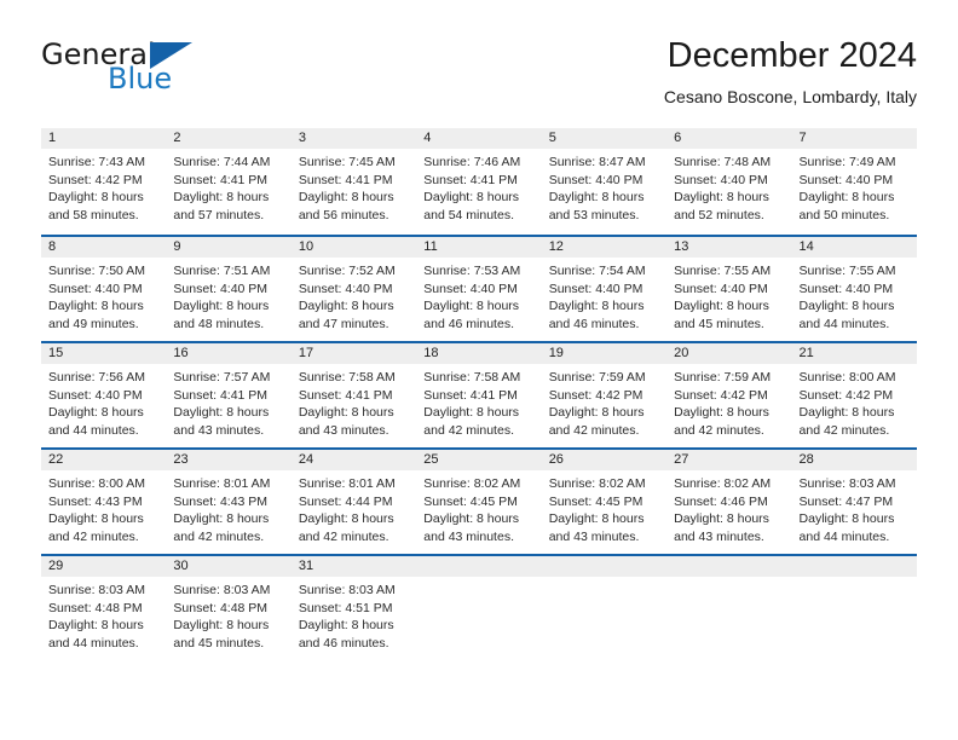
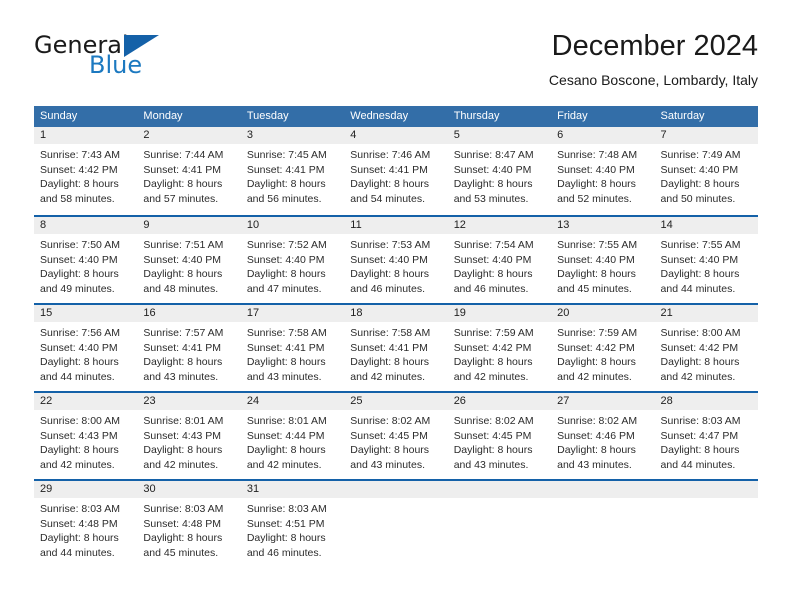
  General
  Blue
  December 2024
  Cesano Boscone, Lombardy, Italy
+ Sunday
+ Monday
+ Tuesday
+ Wednesday
+ Thursday
+ Friday
+ Saturday
  1
  Sunrise: 7:43 AM
  Sunset: 4:42 PM
  Daylight: 8 hours
  and 58 minutes.
  2
  Sunrise: 7:44 AM
  Sunset: 4:41 PM
  Daylight: 8 hours
  and 57 minutes.
  3
  Sunrise: 7:45 AM
  Sunset: 4:41 PM
  Daylight: 8 hours
  and 56 minutes.
  4
  Sunrise: 7:46 AM
  Sunset: 4:41 PM
  Daylight: 8 hours
  and 54 minutes.
  5
  Sunrise: 8:47 AM
  Sunset: 4:40 PM
  Daylight: 8 hours
  and 53 minutes.
  6
  Sunrise: 7:48 AM
  Sunset: 4:40 PM
  Daylight: 8 hours
  and 52 minutes.
  7
  Sunrise: 7:49 AM
  Sunset: 4:40 PM
  Daylight: 8 hours
  and 50 minutes.
  8
  Sunrise: 7:50 AM
  Sunset: 4:40 PM
  Daylight: 8 hours
  and 49 minutes.
  9
  Sunrise: 7:51 AM
  Sunset: 4:40 PM
  Daylight: 8 hours
  and 48 minutes.
  10
  Sunrise: 7:52 AM
  Sunset: 4:40 PM
  Daylight: 8 hours
  and 47 minutes.
  11
  Sunrise: 7:53 AM
  Sunset: 4:40 PM
  Daylight: 8 hours
  and 46 minutes.
  12
  Sunrise: 7:54 AM
  Sunset: 4:40 PM
  Daylight: 8 hours
  and 46 minutes.
  13
  Sunrise: 7:55 AM
  Sunset: 4:40 PM
  Daylight: 8 hours
  and 45 minutes.
  14
  Sunrise: 7:55 AM
  Sunset: 4:40 PM
  Daylight: 8 hours
  and 44 minutes.
  15
  Sunrise: 7:56 AM
  Sunset: 4:40 PM
  Daylight: 8 hours
  and 44 minutes.
  16
  Sunrise: 7:57 AM
  Sunset: 4:41 PM
  Daylight: 8 hours
  and 43 minutes.
  17
  Sunrise: 7:58 AM
  Sunset: 4:41 PM
  Daylight: 8 hours
  and 43 minutes.
  18
  Sunrise: 7:58 AM
  Sunset: 4:41 PM
  Daylight: 8 hours
  and 42 minutes.
  19
  Sunrise: 7:59 AM
  Sunset: 4:42 PM
  Daylight: 8 hours
  and 42 minutes.
  20
  Sunrise: 7:59 AM
  Sunset: 4:42 PM
  Daylight: 8 hours
  and 42 minutes.
  21
  Sunrise: 8:00 AM
  Sunset: 4:42 PM
  Daylight: 8 hours
  and 42 minutes.
  22
  Sunrise: 8:00 AM
  Sunset: 4:43 PM
  Daylight: 8 hours
  and 42 minutes.
  23
  Sunrise: 8:01 AM
  Sunset: 4:43 PM
  Daylight: 8 hours
  and 42 minutes.
  24
  Sunrise: 8:01 AM
  Sunset: 4:44 PM
  Daylight: 8 hours
  and 42 minutes.
  25
  Sunrise: 8:02 AM
  Sunset: 4:45 PM
  Daylight: 8 hours
  and 43 minutes.
  26
  Sunrise: 8:02 AM
  Sunset: 4:45 PM
  Daylight: 8 hours
  and 43 minutes.
  27
  Sunrise: 8:02 AM
  Sunset: 4:46 PM
  Daylight: 8 hours
  and 43 minutes.
  28
  Sunrise: 8:03 AM
  Sunset: 4:47 PM
  Daylight: 8 hours
  and 44 minutes.
  29
  Sunrise: 8:03 AM
  Sunset: 4:48 PM
  Daylight: 8 hours
  and 44 minutes.
  30
  Sunrise: 8:03 AM
  Sunset: 4:48 PM
  Daylight: 8 hours
  and 45 minutes.
  31
  Sunrise: 8:03 AM
  Sunset: 4:51 PM
  Daylight: 8 hours
  and 46 minutes.
